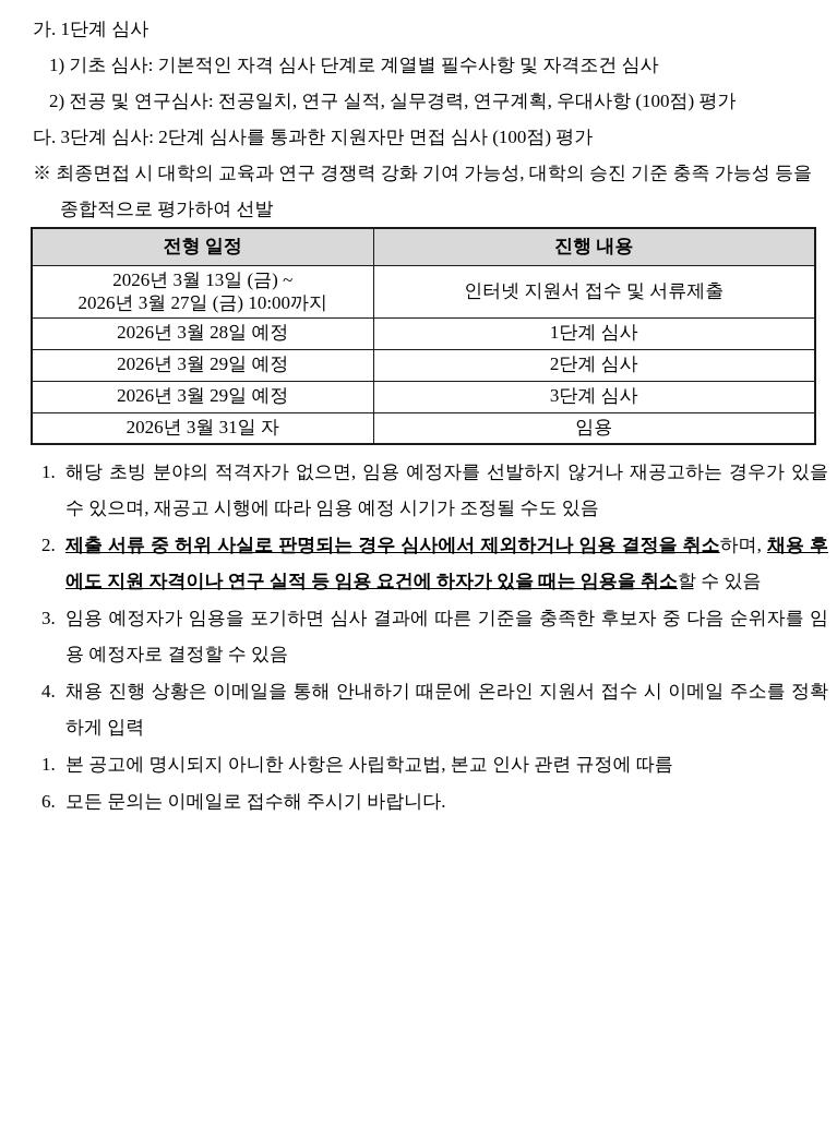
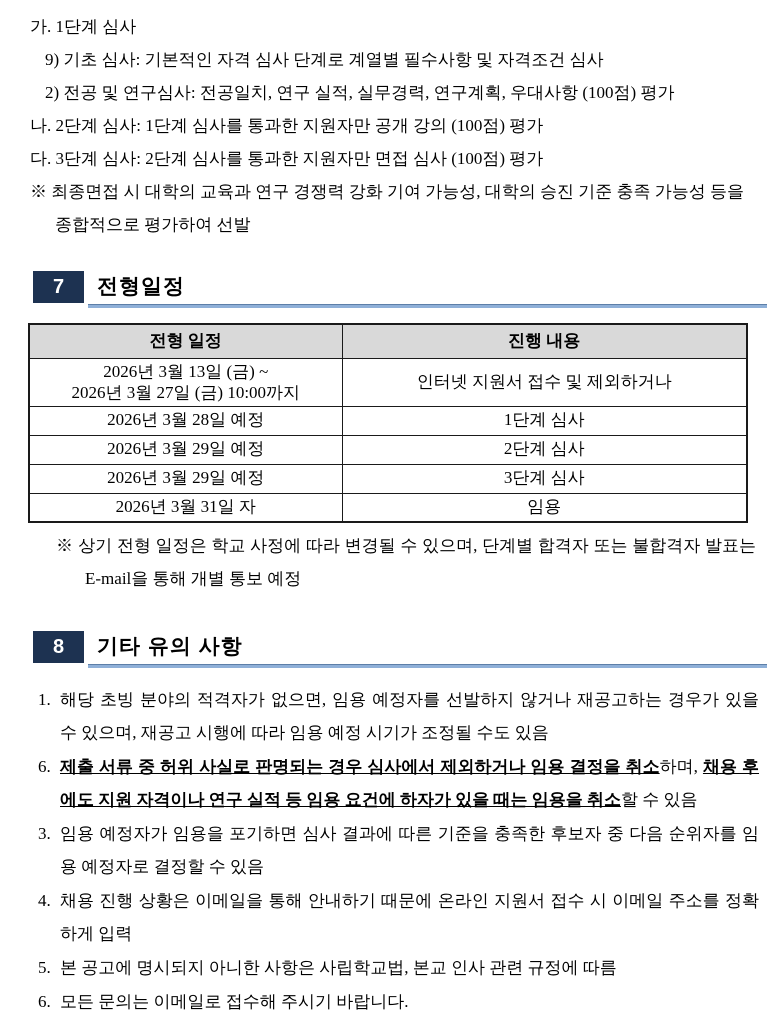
  가. 1단계 심사
- 1) 기초 심사: 기본적인 자격 심사 단계로 계열별 필수사항 및 자격조건 심사
+ 9) 기초 심사: 기본적인 자격 심사 단계로 계열별 필수사항 및 자격조건 심사
  2) 전공 및 연구심사: 전공일치, 연구 실적, 실무경력, 연구계획, 우대사항 (100점) 평가
+ 나. 2단계 심사: 1단계 심사를 통과한 지원자만 공개 강의 (100점) 평가
  다. 3단계 심사: 2단계 심사를 통과한 지원자만 면접 심사 (100점) 평가
  ※ 최종면접 시 대학의 교육과 연구 경쟁력 강화 기여 가능성, 대학의 승진 기준 충족 가능성 등을 종합적으로 평가하여 선발
+ 7
+ 전형일정
  전형 일정	진행 내용
- 2026년 3월 13일 (금) ~ 2026년 3월 27일 (금) 10:00까지	인터넷 지원서 접수 및 서류제출
+ 2026년 3월 13일 (금) ~ 2026년 3월 27일 (금) 10:00까지	인터넷 지원서 접수 및 제외하거나
  2026년 3월 28일 예정	1단계 심사
  2026년 3월 29일 예정	2단계 심사
  2026년 3월 29일 예정	3단계 심사
  2026년 3월 31일 자	임용
+ ※ 상기 전형 일정은 학교 사정에 따라 변경될 수 있으며, 단계별 합격자 또는 불합격자 발표는 E-mail을 통해 개별 통보 예정
+ 8
+ 기타 유의 사항
  1. 해당 초빙 분야의 적격자가 없으면, 임용 예정자를 선발하지 않거나 재공고하는 경우가 있을 수 있으며, 재공고 시행에 따라 임용 예정 시기가 조정될 수도 있음
- 2. 제출 서류 중 허위 사실로 판명되는 경우 심사에서 제외하거나 임용 결정을 취소하며, 채용 후에도 지원 자격이나 연구 실적 등 임용 요건에 하자가 있을 때는 임용을 취소할 수 있음
+ 6. 제출 서류 중 허위 사실로 판명되는 경우 심사에서 제외하거나 임용 결정을 취소하며, 채용 후에도 지원 자격이나 연구 실적 등 임용 요건에 하자가 있을 때는 임용을 취소할 수 있음
  3. 임용 예정자가 임용을 포기하면 심사 결과에 따른 기준을 충족한 후보자 중 다음 순위자를 임용 예정자로 결정할 수 있음
  4. 채용 진행 상황은 이메일을 통해 안내하기 때문에 온라인 지원서 접수 시 이메일 주소를 정확하게 입력
- 1. 본 공고에 명시되지 아니한 사항은 사립학교법, 본교 인사 관련 규정에 따름
+ 5. 본 공고에 명시되지 아니한 사항은 사립학교법, 본교 인사 관련 규정에 따름
  6. 모든 문의는 이메일로 접수해 주시기 바랍니다.
